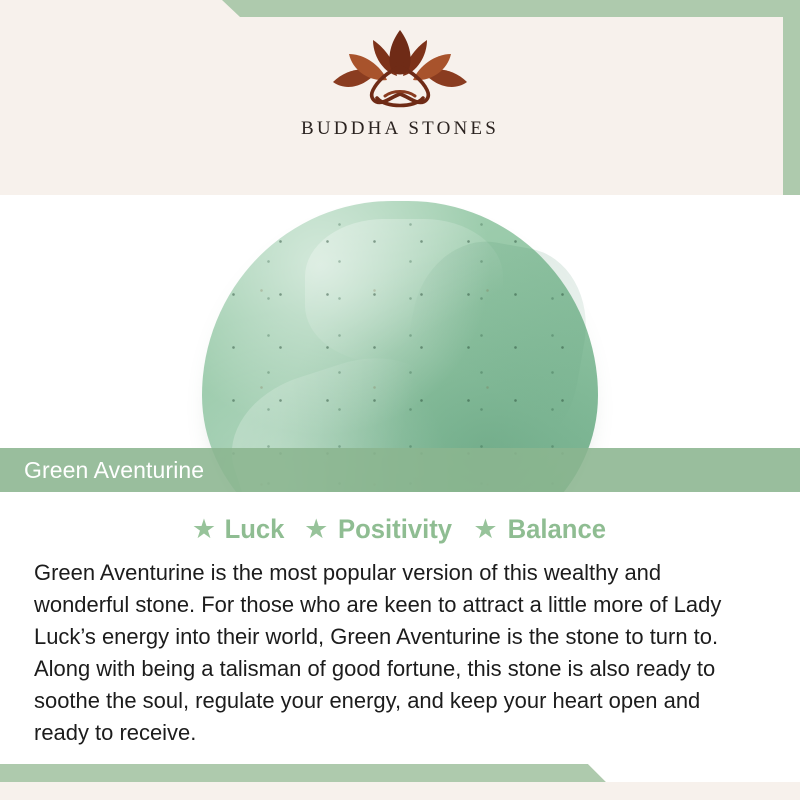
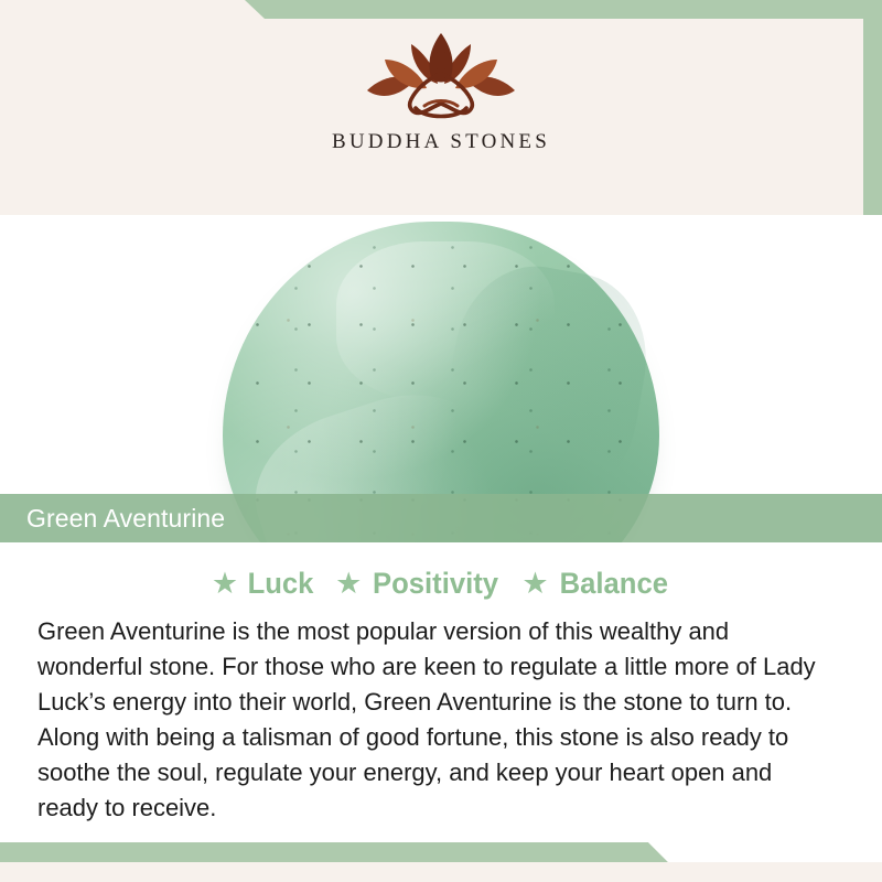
  BUDDHA STONES
  Green Aventurine
  ★
  Luck
  ★
  Positivity
  ★
  Balance
- Green Aventurine is the most popular version of this wealthy and wonderful stone. For those who are keen to attract a little more of Lady Luck’s energy into their world, Green Aventurine is the stone to turn to. Along with being a talisman of good fortune, this stone is also ready to soothe the soul, regulate your energy, and keep your heart open and ready to receive.
+ Green Aventurine is the most popular version of this wealthy and wonderful stone. For those who are keen to regulate a little more of Lady Luck’s energy into their world, Green Aventurine is the stone to turn to. Along with being a talisman of good fortune, this stone is also ready to soothe the soul, regulate your energy, and keep your heart open and ready to receive.
